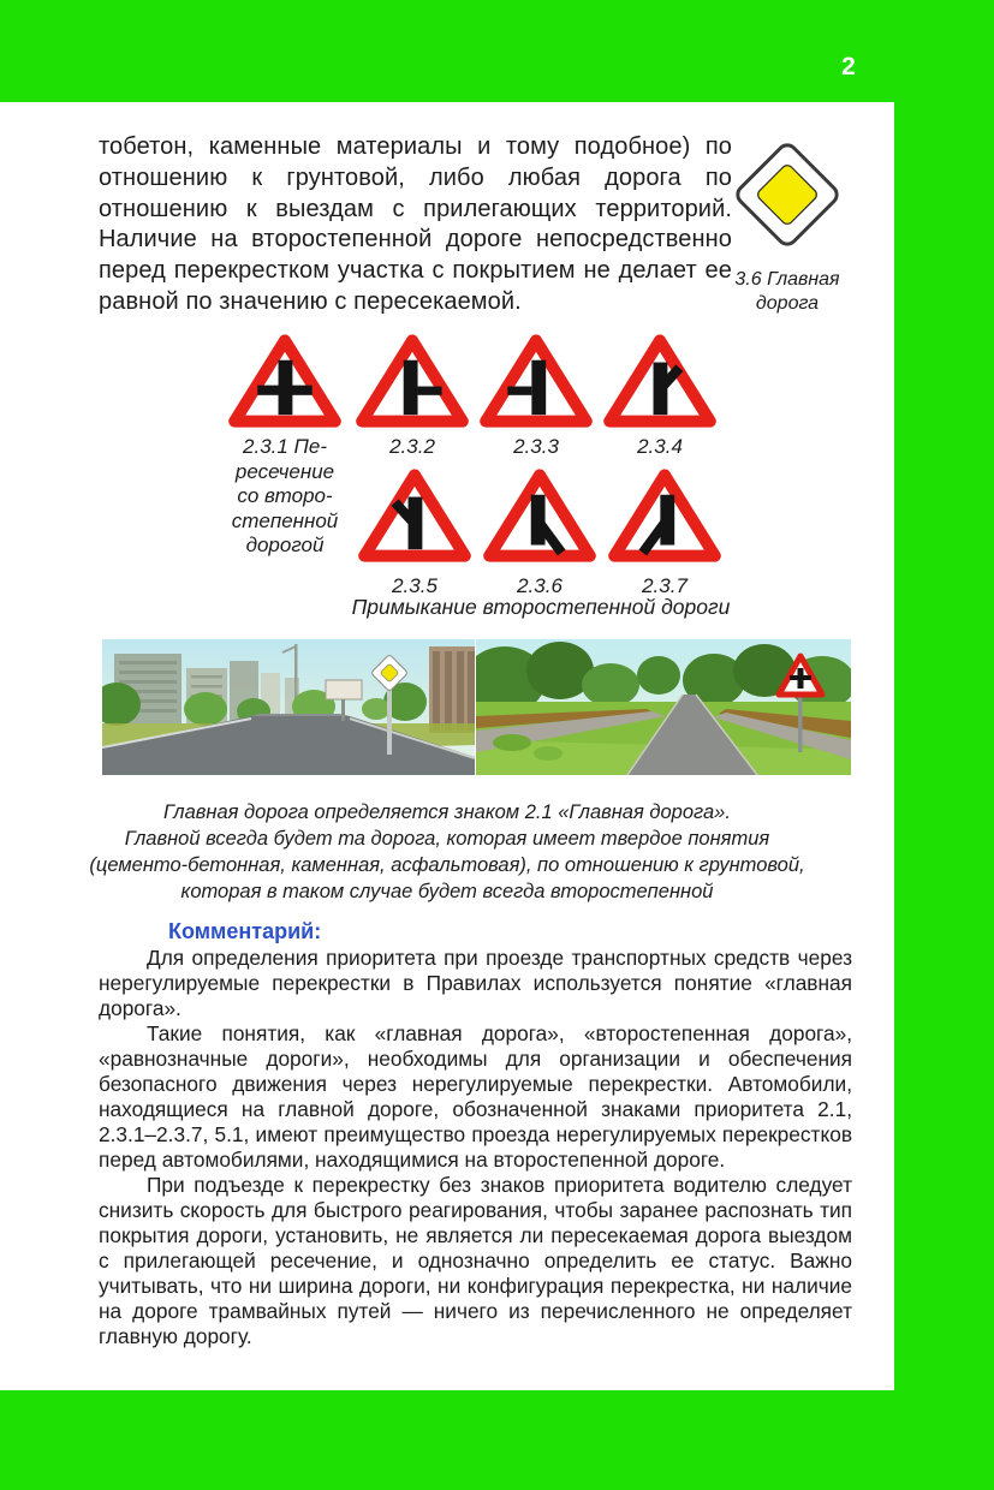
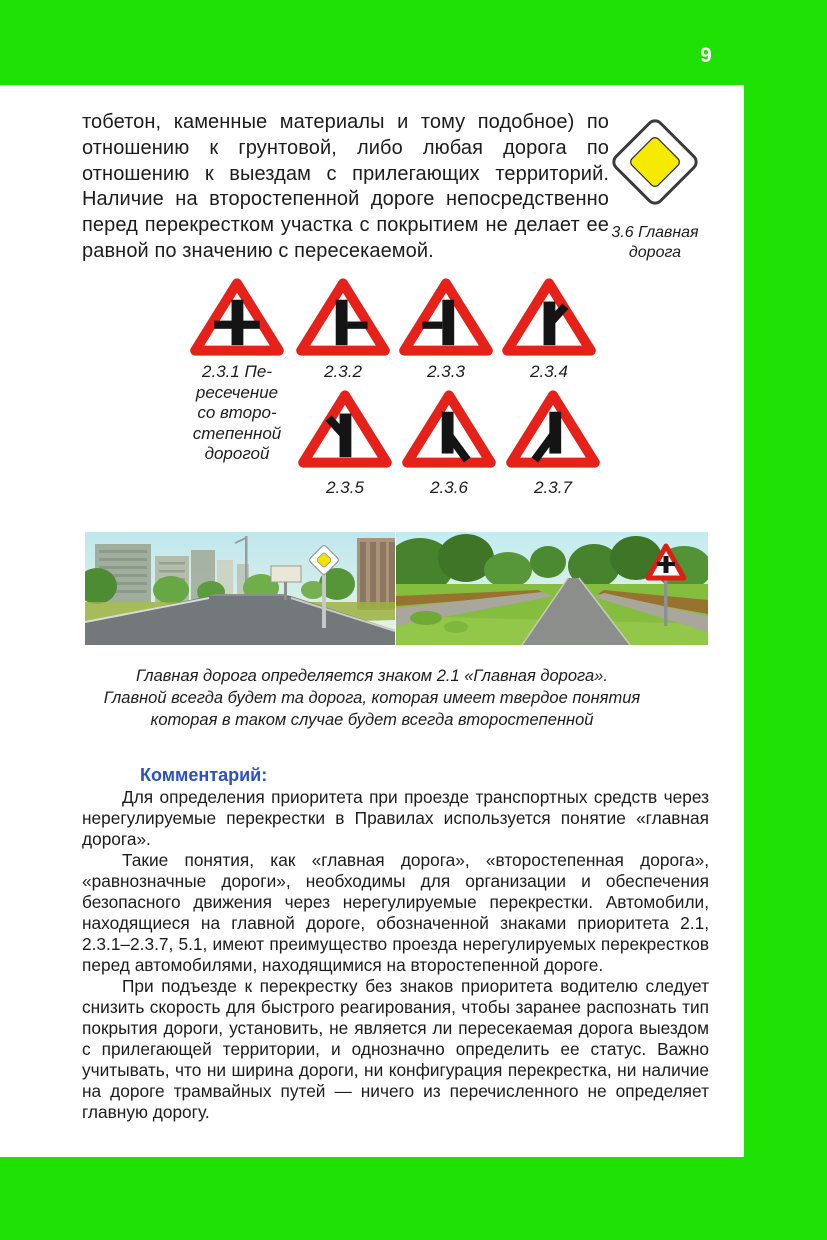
- 2
+ 9
  тобетон, каменные материалы и тому подобное) по отношению к грунтовой, либо любая дорога по отношению к выездам с прилегающих территорий. Наличие на второстепенной дороге непосредственно перед перекрестком участка с покрытием не делает ее равной по значению с пересекаемой.
  3.6 Главная дорога
  2.3.1 Пе-
  ресечение
  со второ-
  степенной
  дорогой
  2.3.2
  2.3.3
  2.3.4
  2.3.5
  2.3.6
  2.3.7
- Примыкание второстепенной дороги
  Главная дорога определяется знаком 2.1 «Главная дорога».
  Главной всегда будет та дорога, которая имеет твердое понятия
- (цементо-бетонная, каменная, асфальтовая), по отношению к грунтовой,
  которая в таком случае будет всегда второстепенной
  Комментарий:
  Для определения приоритета при проезде транспортных средств через нерегулируемые перекрестки в Правилах используется понятие «главная дорога».
  Такие понятия, как «главная дорога», «второстепенная дорога», «равнозначные дороги», необходимы для организации и обеспечения безопасного движения через нерегулируемые перекрестки. Автомобили, находящиеся на главной дороге, обозначенной знаками приоритета 2.1, 2.3.1–2.3.7, 5.1, имеют преимущество проезда нерегулируемых перекрестков перед автомобилями, находящимися на второстепенной дороге.
- При подъезде к перекрестку без знаков приоритета водителю следует снизить скорость для быстрого реагирования, чтобы заранее распознать тип покрытия дороги, установить, не является ли пересекаемая дорога выездом с прилегающей ресечение, и однозначно определить ее статус. Важно учитывать, что ни ширина дороги, ни конфигурация перекрестка, ни наличие на дороге трамвайных путей — ничего из перечисленного не определяет главную дорогу.
+ При подъезде к перекрестку без знаков приоритета водителю следует снизить скорость для быстрого реагирования, чтобы заранее распознать тип покрытия дороги, установить, не является ли пересекаемая дорога выездом с прилегающей территории, и однозначно определить ее статус. Важно учитывать, что ни ширина дороги, ни конфигурация перекрестка, ни наличие на дороге трамвайных путей — ничего из перечисленного не определяет главную дорогу.
